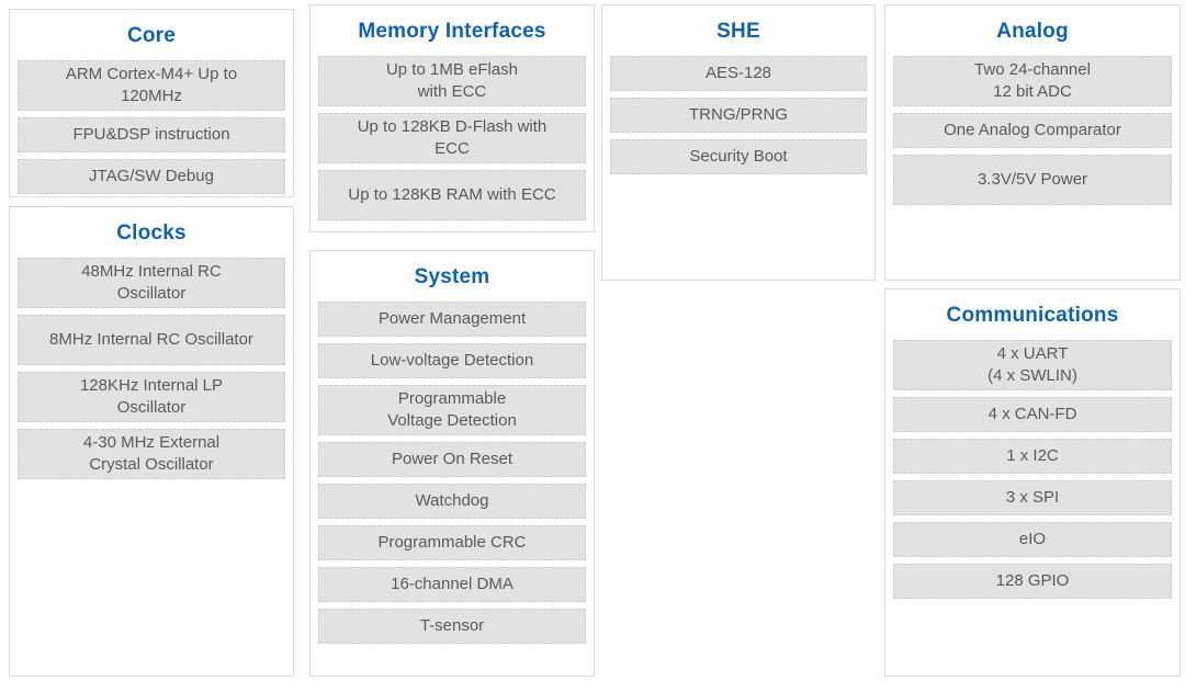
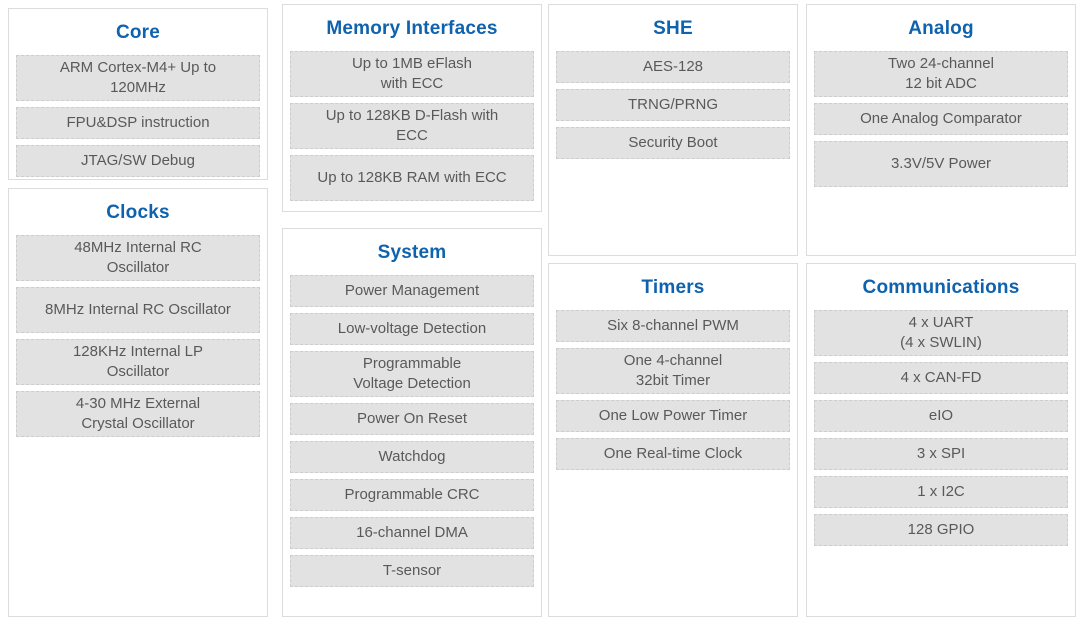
  Core
  ARM Cortex-M4+ Up to
  120MHz
  FPU&DSP instruction
  JTAG/SW Debug
  Clocks
  48MHz Internal RC
  Oscillator
  8MHz Internal RC Oscillator
  128KHz Internal LP
  Oscillator
  4-30 MHz External
  Crystal Oscillator
  Memory Interfaces
  Up to 1MB eFlash
  with ECC
  Up to 128KB D-Flash with
  ECC
  Up to 128KB RAM with ECC
  System
  Power Management
  Low-voltage Detection
  Programmable
  Voltage Detection
  Power On Reset
  Watchdog
  Programmable CRC
  16-channel DMA
  T-sensor
  SHE
  AES-128
  TRNG/PRNG
  Security Boot
+ Timers
+ Six 8-channel PWM
+ One 4-channel
+ 32bit Timer
+ One Low Power Timer
+ One Real-time Clock
  Analog
  Two 24-channel
  12 bit ADC
  One Analog Comparator
  3.3V/5V Power
  Communications
  4 x UART
  (4 x SWLIN)
  4 x CAN-FD
- 1 x I2C
+ eIO
  3 x SPI
- eIO
+ 1 x I2C
  128 GPIO
